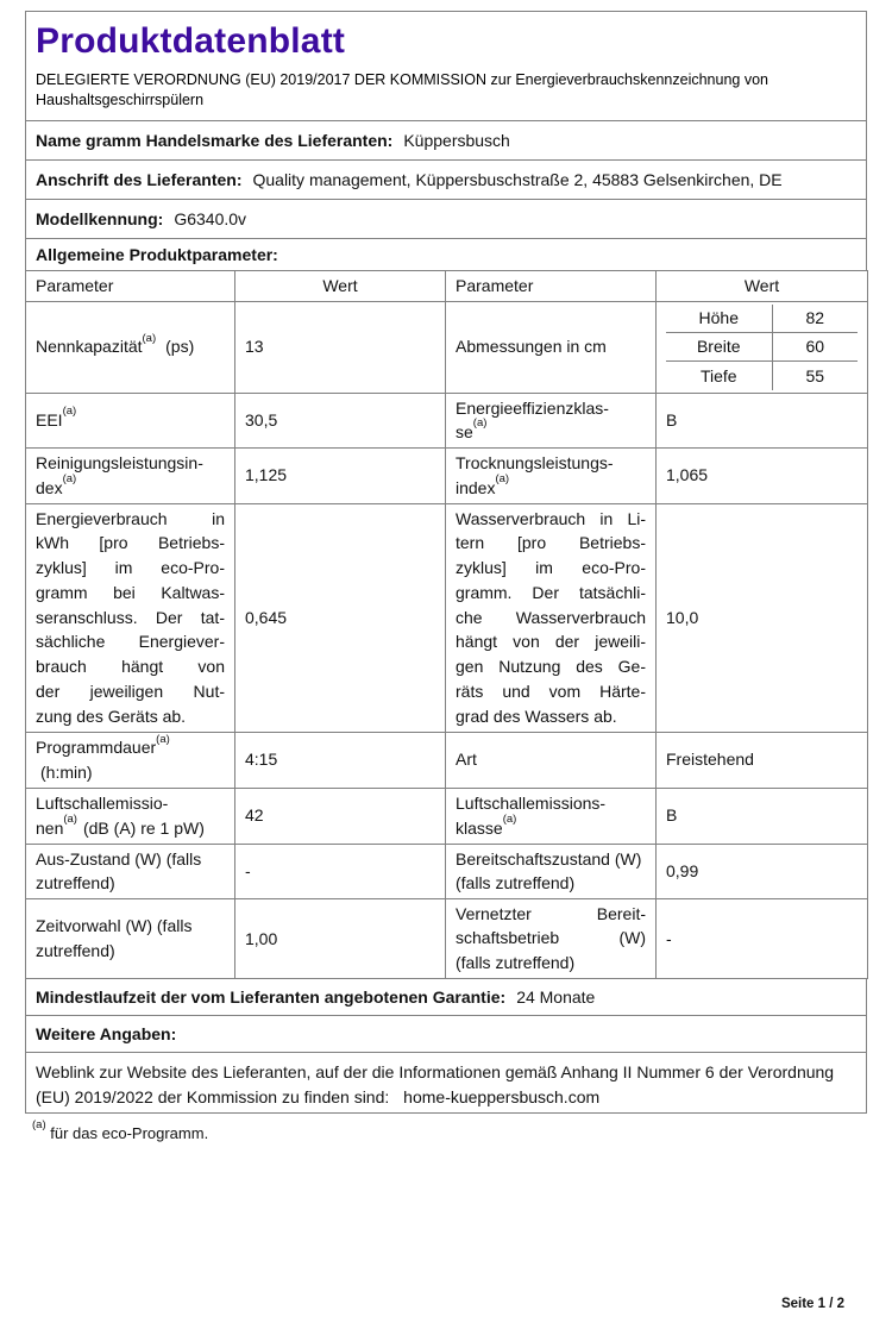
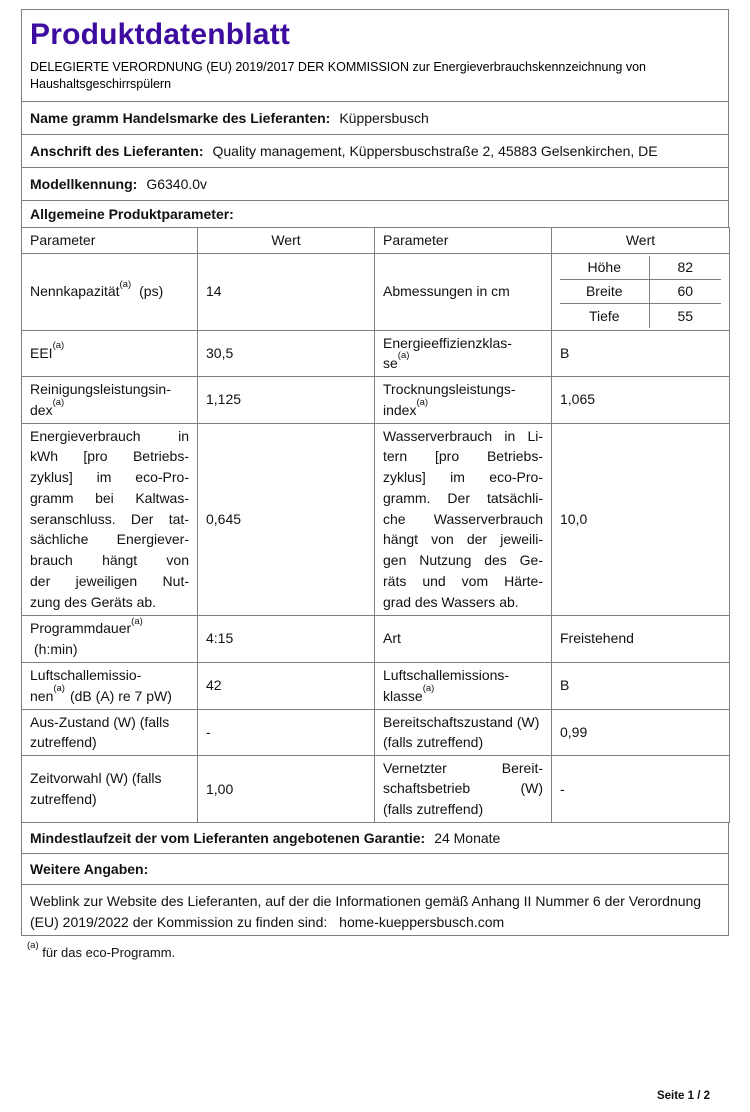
  Produktdatenblatt
  DELEGIERTE VERORDNUNG (EU) 2019/2017 DER KOMMISSION zur Energieverbrauchskennzeichnung von Haushaltsgeschirrspülern
  Name gramm Handelsmarke des Lieferanten:
  Küppersbusch
  Anschrift des Lieferanten:
  Quality management, Küppersbuschstraße 2, 45883 Gelsenkirchen, DE
  Modellkennung:
  G6340.0v
  Allgemeine Produktparameter:
  Parameter	Wert	Parameter	Wert
- Nennkapazität(a)(ps)	13	Abmessungen in cm
+ Nennkapazität(a)(ps)	14	Abmessungen in cm
  Höhe	82
  Breite	60
  Tiefe	55
  EEI(a)	30,5	Energieeffizienzklas- se(a)	B
  Reinigungsleistungsin- dex(a)	1,125	Trocknungsleistungs- index(a)	1,065
  Energieverbrauch inkWh [pro Betriebs-zyklus] im eco-Pro-gramm bei Kaltwas-seranschluss. Der tat-sächliche Energiever-brauch hängt vonder jeweiligen Nut-zung des Geräts ab.	0,645	Wasserverbrauch in Li-tern [pro Betriebs-zyklus] im eco-Pro-gramm. Der tatsächli-che Wasserverbrauchhängt von der jeweili-gen Nutzung des Ge-räts und vom Härte-grad des Wassers ab.	10,0
  Programmdauer(a) (h:min)	4:15	Art	Freistehend
- Luftschallemissio- nen(a)(dB (A) re 1 pW)	42	Luftschallemissions- klasse(a)	B
+ Luftschallemissio- nen(a)(dB (A) re 7 pW)	42	Luftschallemissions- klasse(a)	B
  Aus-Zustand (W) (falls zutreffend)	-	Bereitschaftszustand (W) (falls zutreffend)	0,99
  Zeitvorwahl (W) (falls zutreffend)	1,00	Vernetzter Bereit-schaftsbetrieb (W)(falls zutreffend)	-
  Mindestlaufzeit der vom Lieferanten angebotenen Garantie:
  24 Monate
  Weitere Angaben:
  Weblink zur Website des Lieferanten, auf der die Informationen gemäß Anhang II Nummer 6 der Verordnung (EU) 2019/2022 der Kommission zu finden sind: home-kueppersbusch.com
  (a) für das eco-Programm.
  Seite 1 / 2
